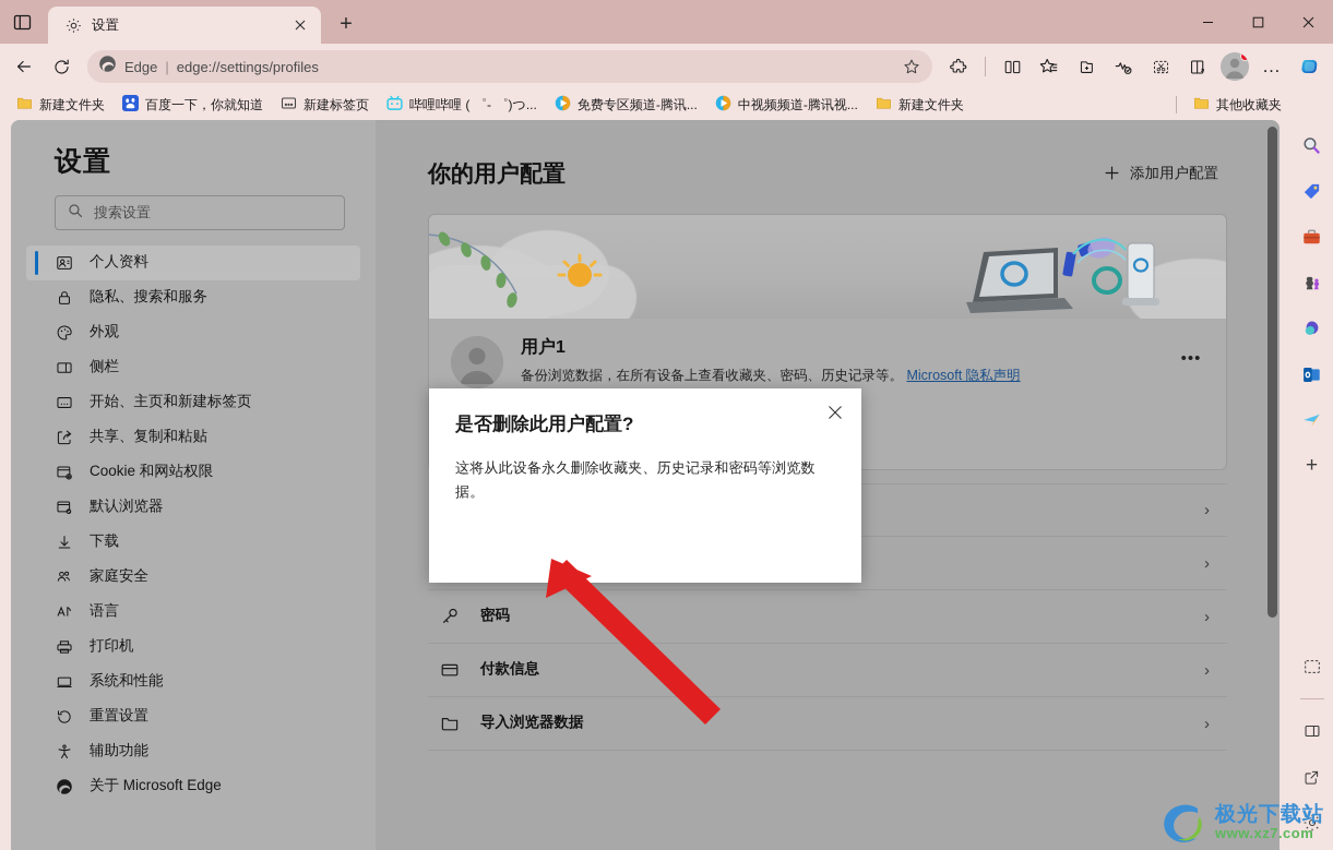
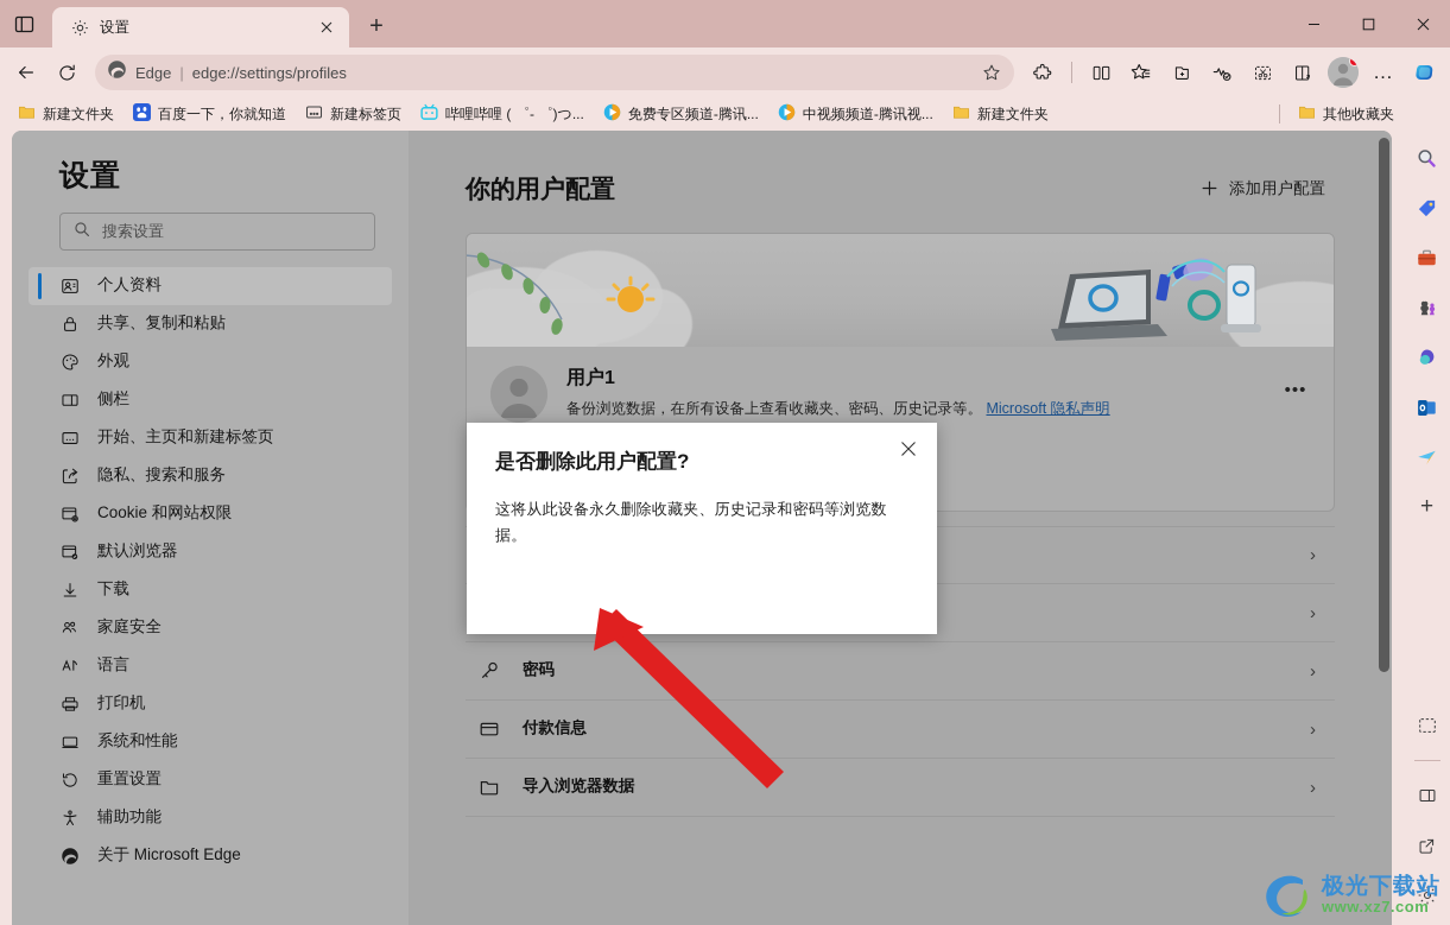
  设置
  +
  Edge
  |
  edge://settings/profiles
  …
  新建文件夹
  百度一下，你就知道
  新建标签页
  哔哩哔哩 ( ゜- ゜)つ...
  免费专区频道-腾讯...
  中视频频道-腾讯视...
  新建文件夹
  其他收藏夹
  设置
  搜索设置
  个人资料
- 隐私、搜索和服务
+ 共享、复制和粘贴
  外观
  侧栏
  开始、主页和新建标签页
- 共享、复制和粘贴
+ 隐私、搜索和服务
  Cookie 和网站权限
  默认浏览器
  下载
  家庭安全
  语言
  打印机
  系统和性能
  重置设置
  辅助功能
  关于 Microsoft Edge
  你的用户配置
  添加用户配置
  用户1
  备份浏览数据，在所有设备上查看收藏夹、密码、历史记录等。 Microsoft 隐私声明
  •••
  ›
  ›
  密码
  ›
  付款信息
  ›
  导入浏览器数据
  ›
  +
  是否删除此用户配置?
  这将从此设备永久删除收藏夹、历史记录和密码等浏览数据。
  极光下载站
  www.xz7.com
